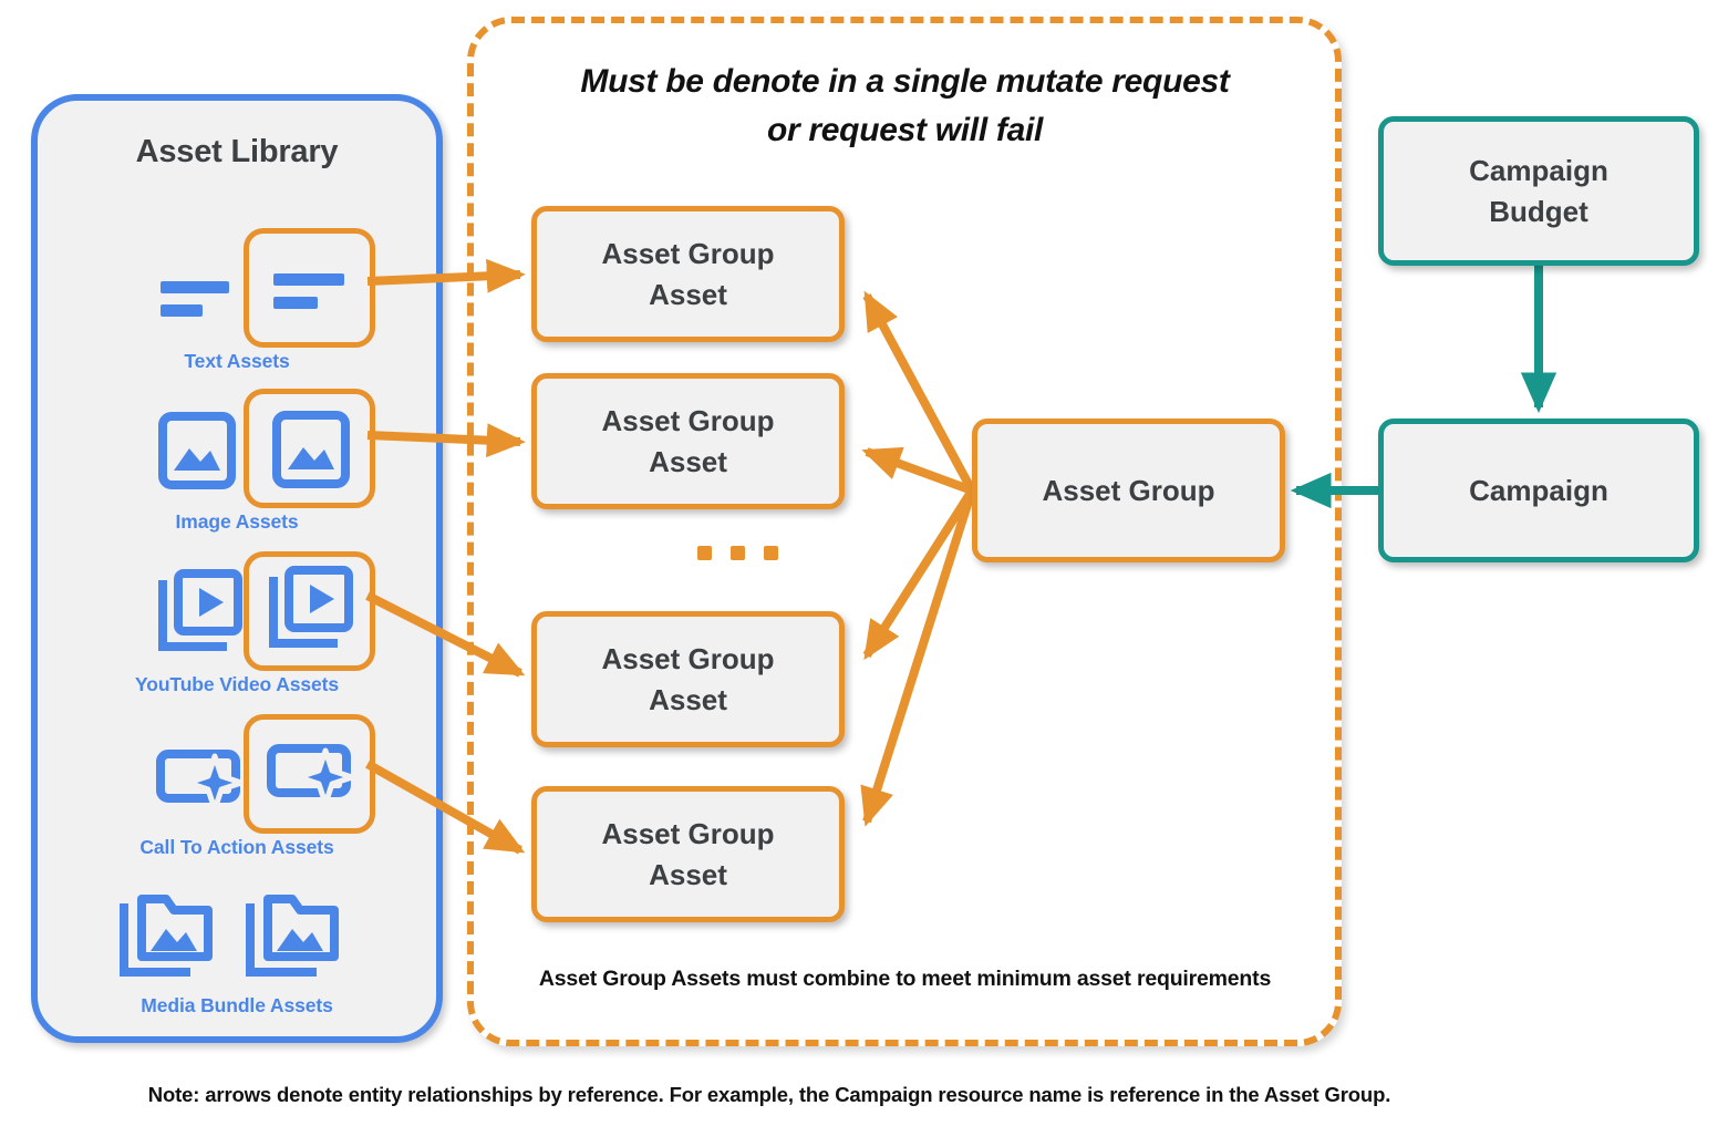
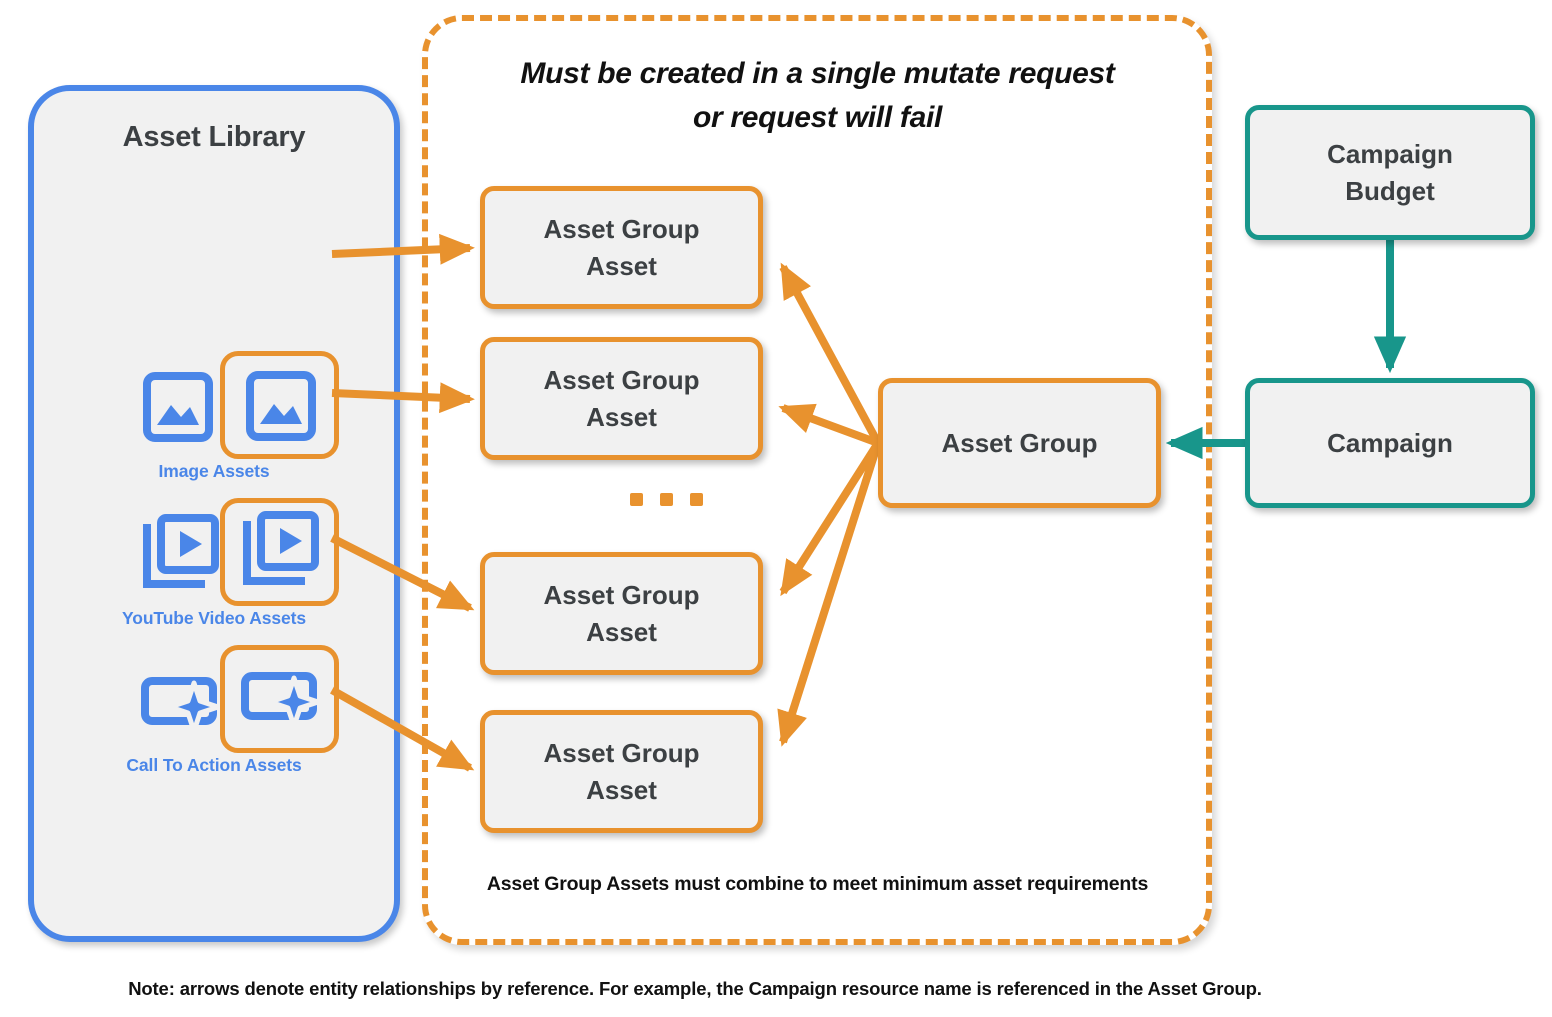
  Asset Library
- Text Assets
  Image Assets
  YouTube Video Assets
  Call To Action Assets
- Media Bundle Assets
- Must be denote in a single mutate request
+ Must be created in a single mutate request
  or request will fail
  Asset Group
  Asset
  Asset Group
  Asset
  Asset Group
  Asset
  Asset Group
  Asset
  Asset Group
  Campaign
  Budget
  Campaign
  Asset Group Assets must combine to meet minimum asset requirements
- Note: arrows denote entity relationships by reference. For example, the Campaign resource name is reference in the Asset Group.
+ Note: arrows denote entity relationships by reference. For example, the Campaign resource name is referenced in the Asset Group.
